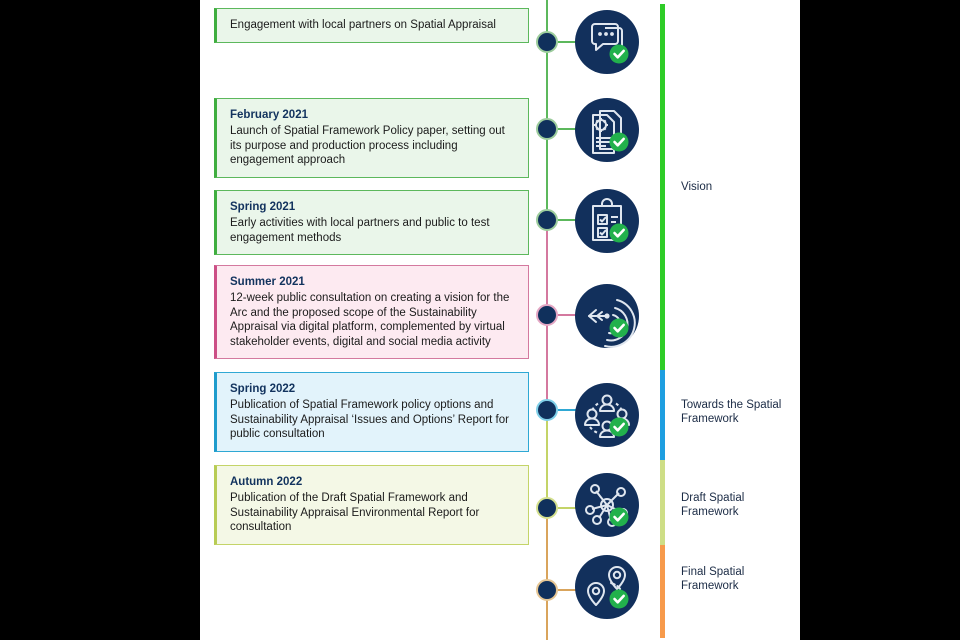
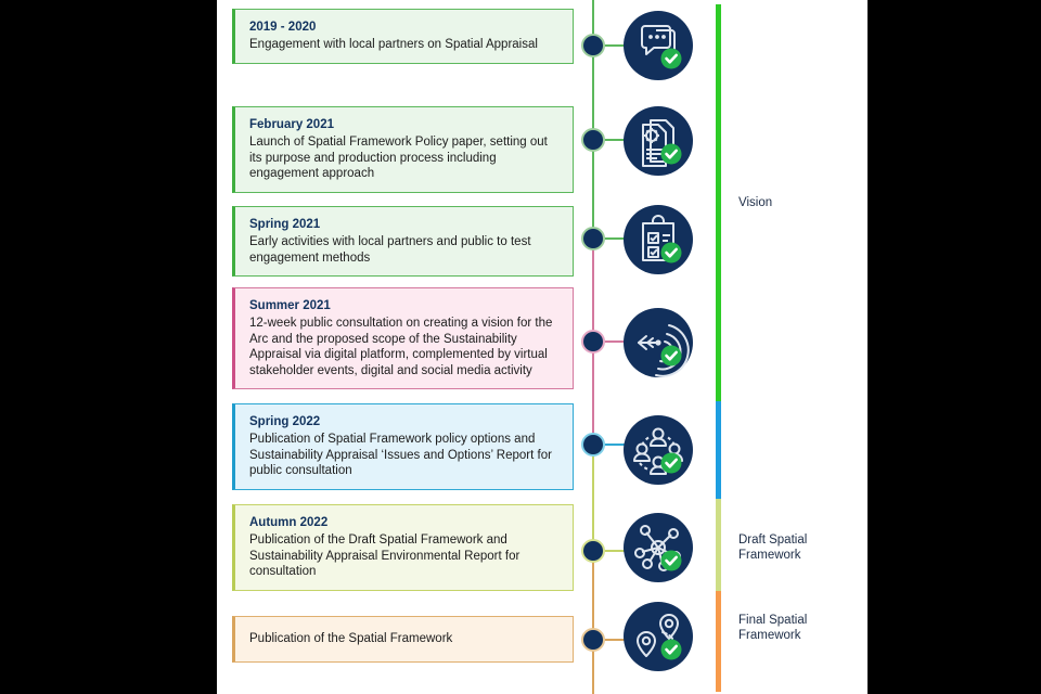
+ 2019 - 2020
  Engagement with local partners on Spatial Appraisal
  February 2021
  Launch of Spatial Framework Policy paper, setting out its purpose and production process including engagement approach
  Spring 2021
  Early activities with local partners and public to test engagement methods
  Summer 2021
  12-week public consultation on creating a vision for the Arc and the proposed scope of the Sustainability Appraisal via digital platform, complemented by virtual stakeholder events, digital and social media activity
  Spring 2022
  Publication of Spatial Framework policy options and Sustainability Appraisal ‘Issues and Options’ Report for public consultation
  Autumn 2022
  Publication of the Draft Spatial Framework and Sustainability Appraisal Environmental Report for consultation
+ Publication of the Spatial Framework
  Vision
- Towards the Spatial Framework
  Draft Spatial Framework
  Final Spatial Framework
